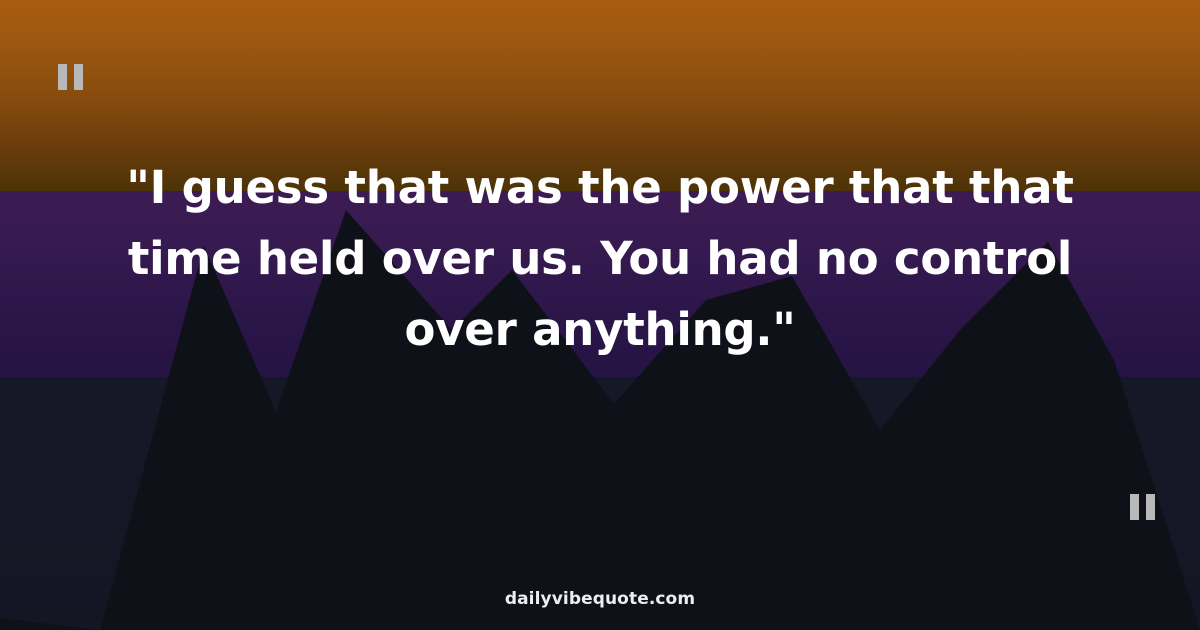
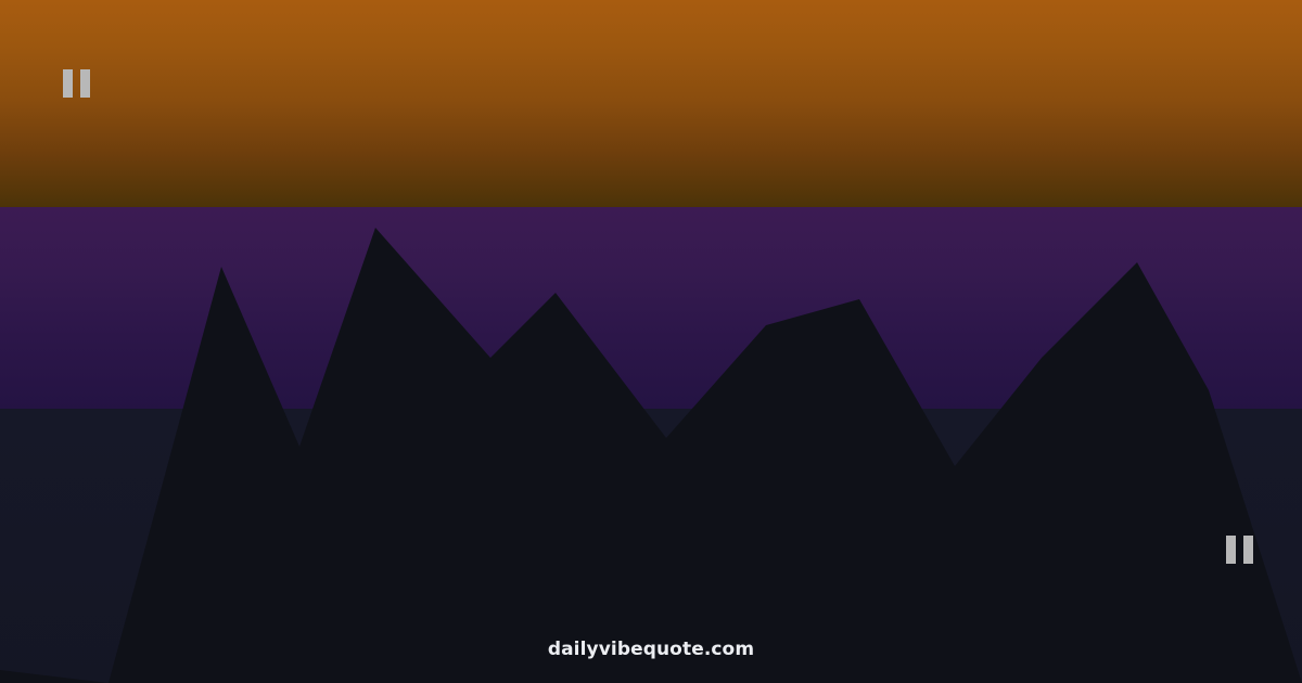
- "I guess that was the power that that time held over us. You had no control over anything."
  dailyvibequote.com
